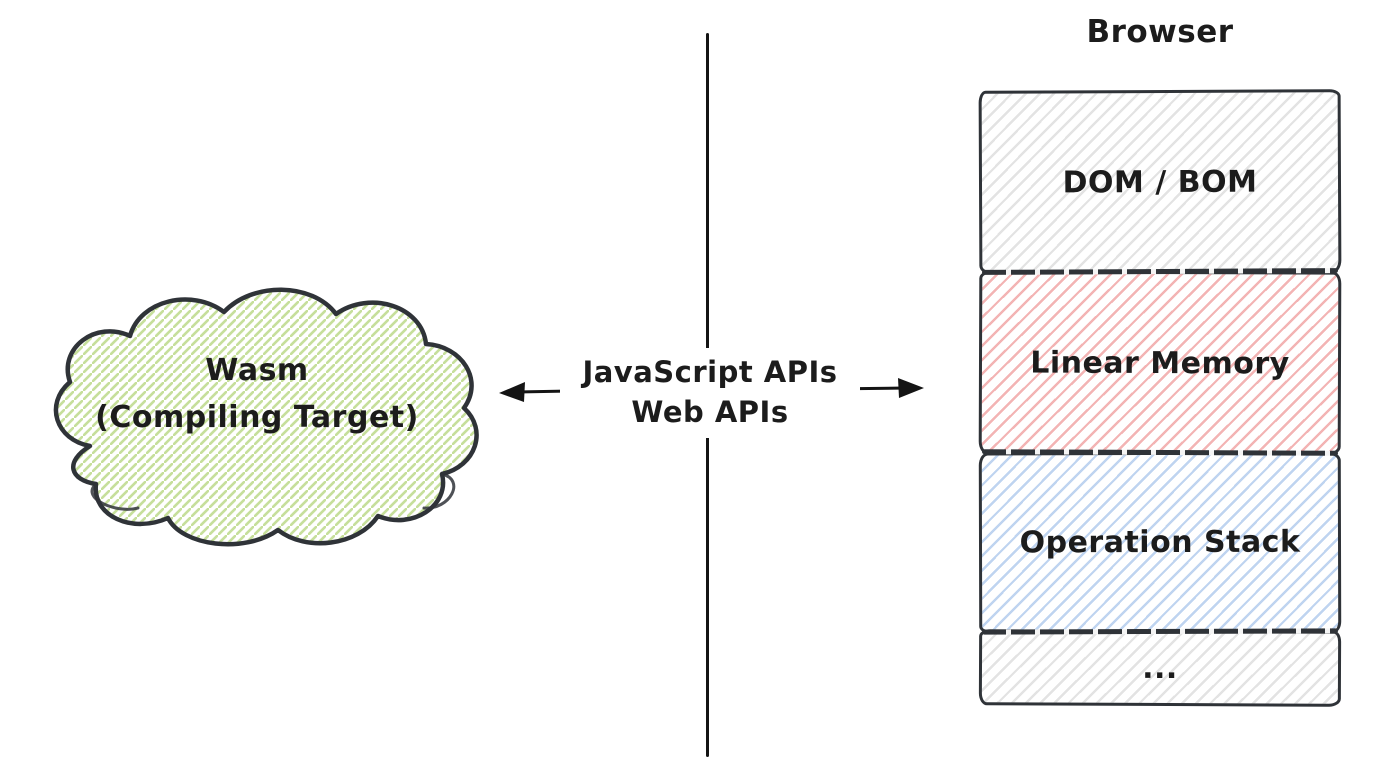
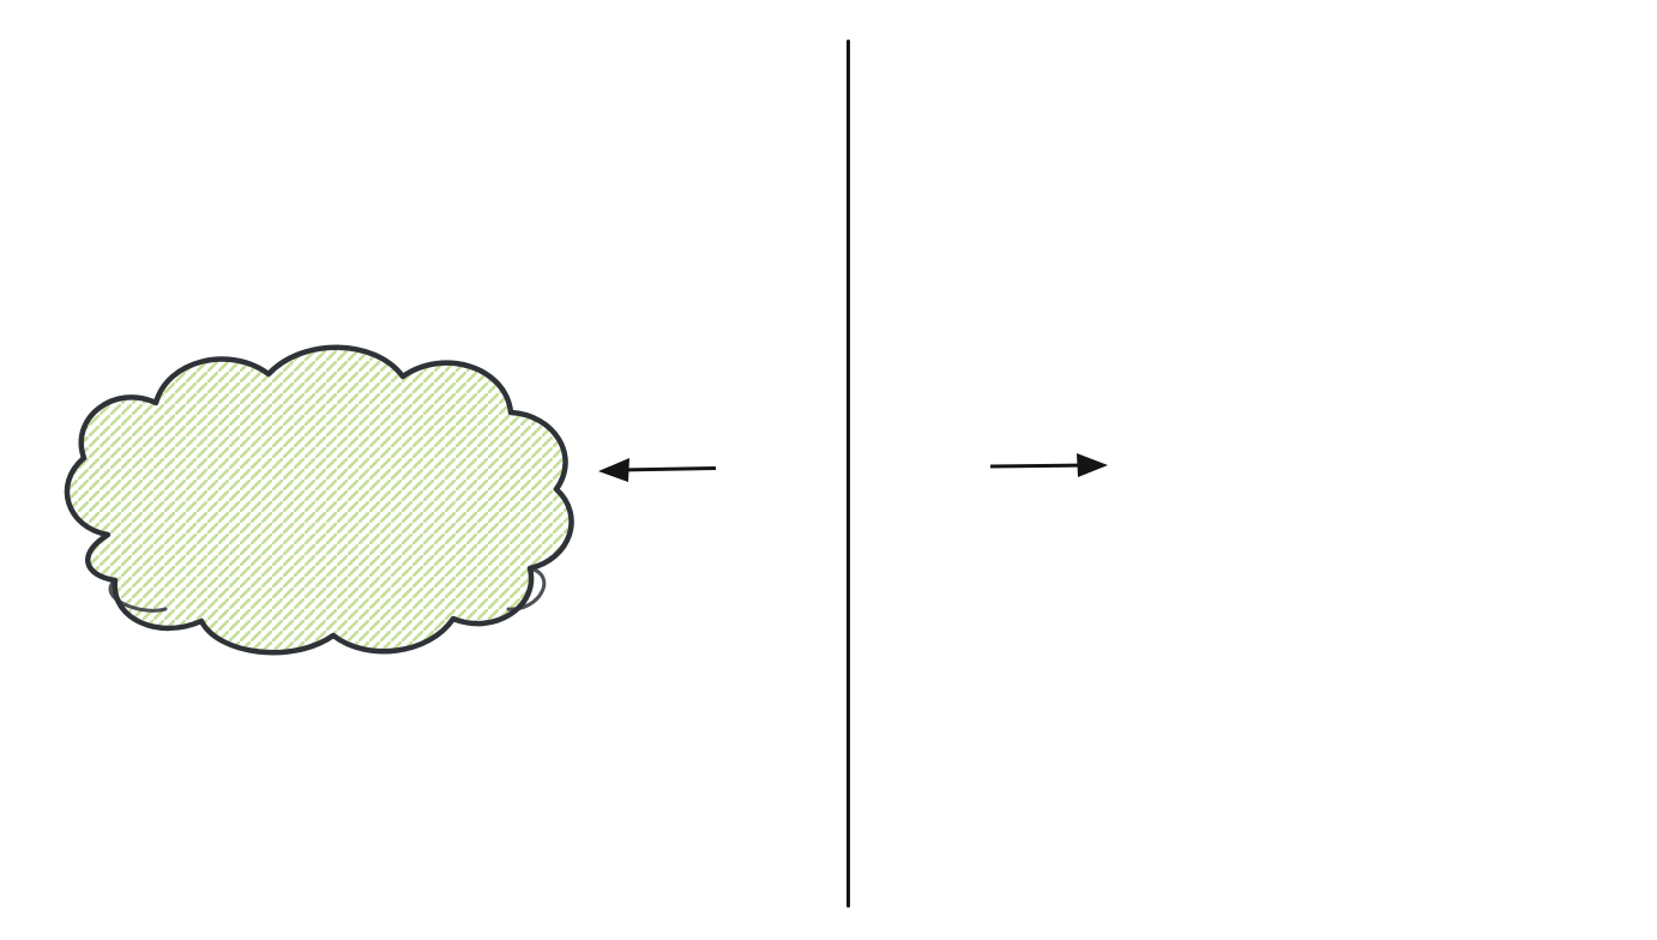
- JavaScript APIs
- Web APIs
- Wasm
- (Compiling Target)
- Browser
- DOM / BOM
- Linear Memory
- Operation Stack
- ...
